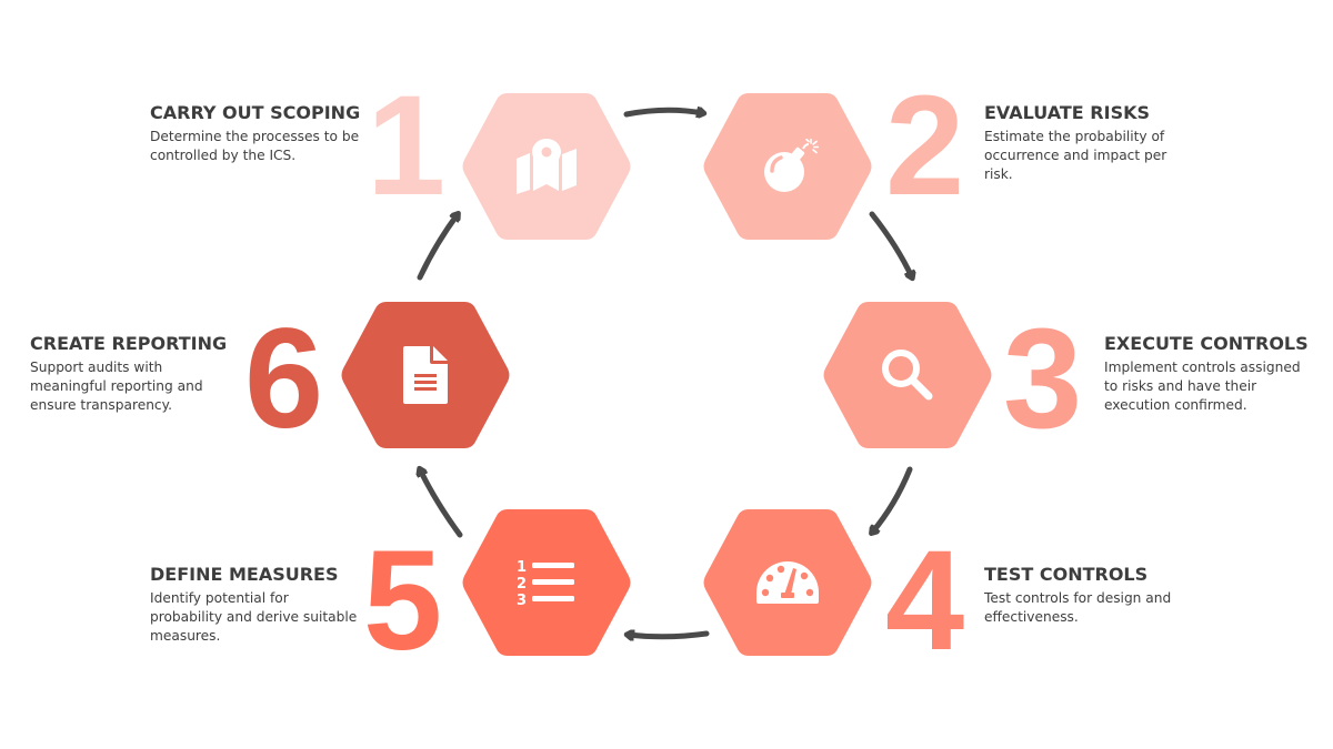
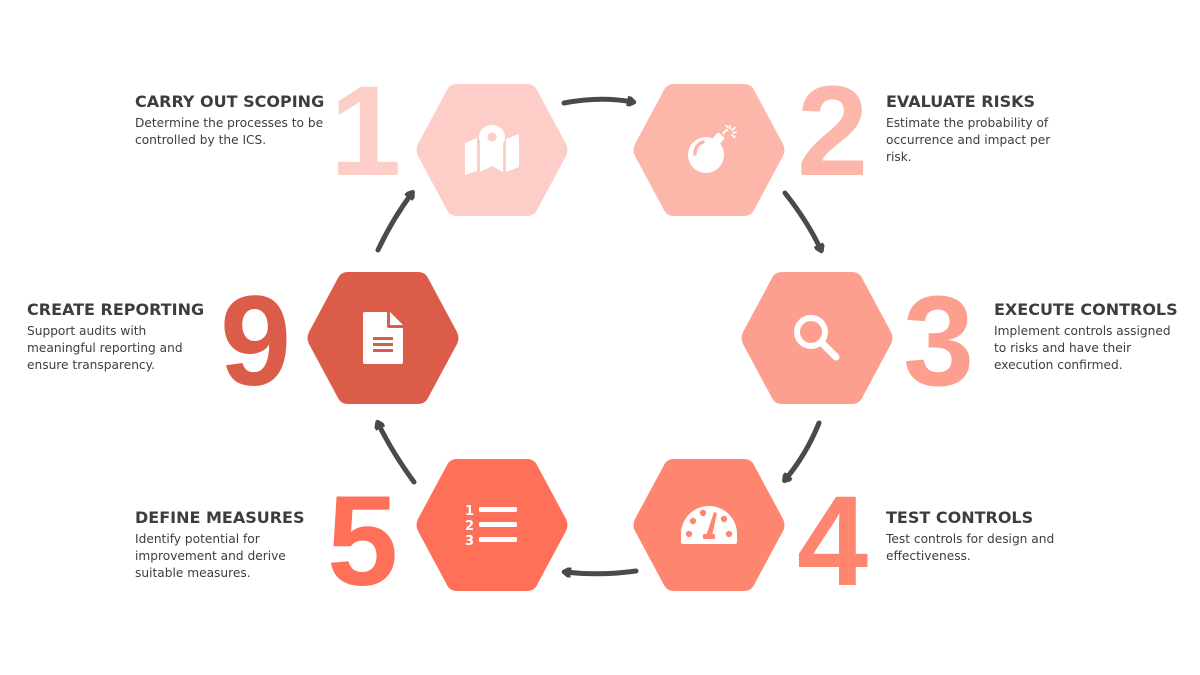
  1
  CARRY OUT SCOPING
  Determine the processes to be controlled by the ICS.
  2
  EVALUATE RISKS
  Estimate the probability of occurrence and impact per risk.
  3
  EXECUTE CONTROLS
  Implement controls assigned to risks and have their execution confirmed.
  4
  TEST CONTROLS
  Test controls for design and effectiveness.
  5
  1
  2
  3
  DEFINE MEASURES
- Identify potential for probability and derive suitable measures.
+ Identify potential for improvement and derive suitable measures.
- 6
+ 9
  CREATE REPORTING
  Support audits with meaningful reporting and ensure transparency.
